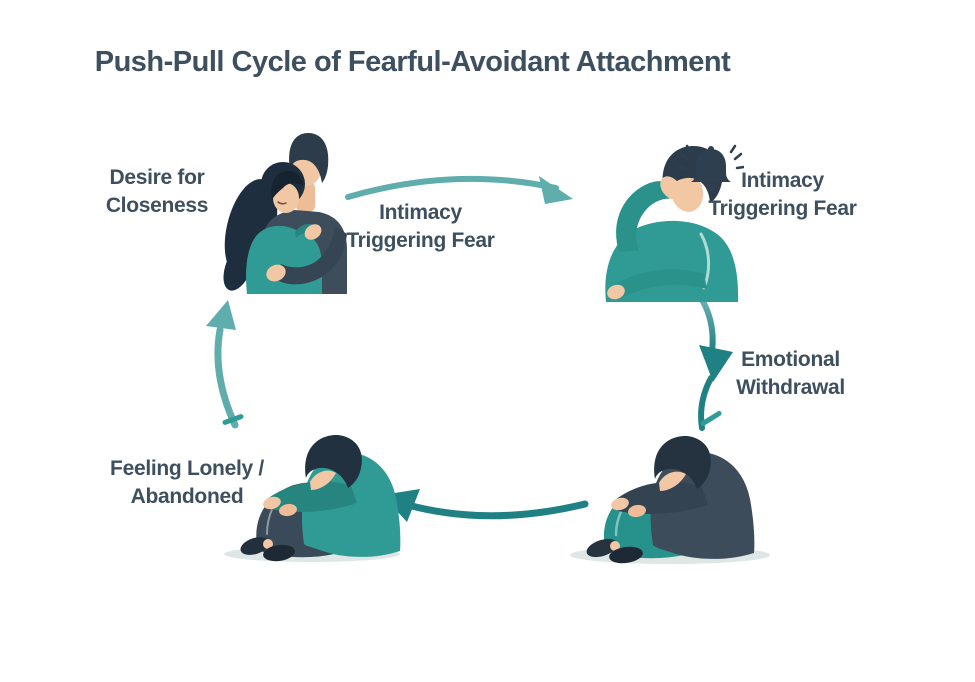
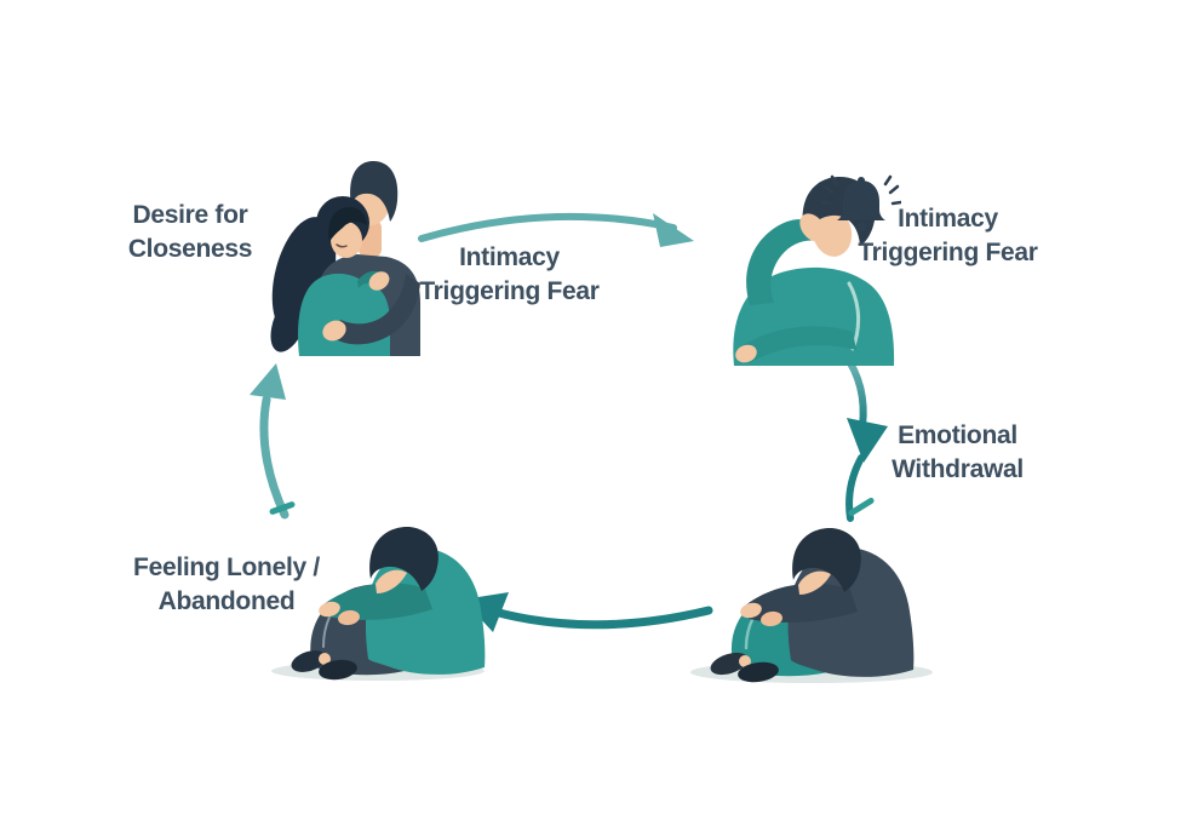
- Push-Pull Cycle of Fearful-Avoidant Attachment
  Desire for
  Closeness
  Intimacy
  Triggering Fear
  Intimacy
  Triggering Fear
  Emotional
  Withdrawal
  Feeling Lonely /
  Abandoned
